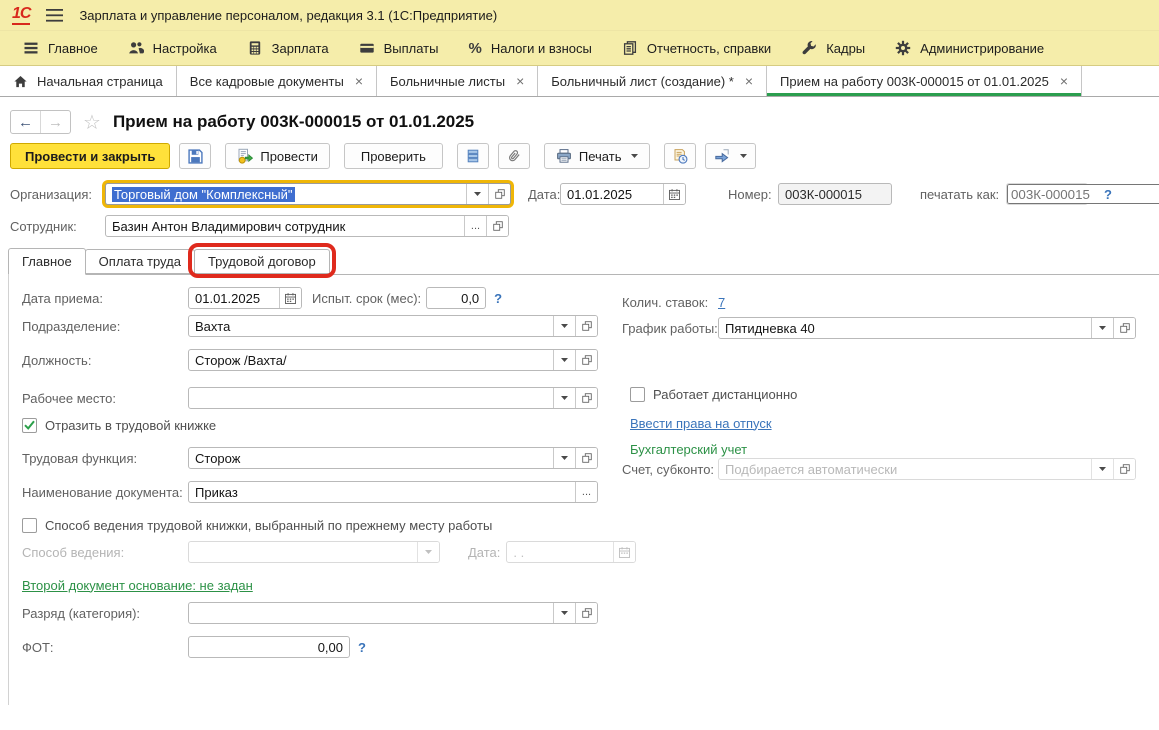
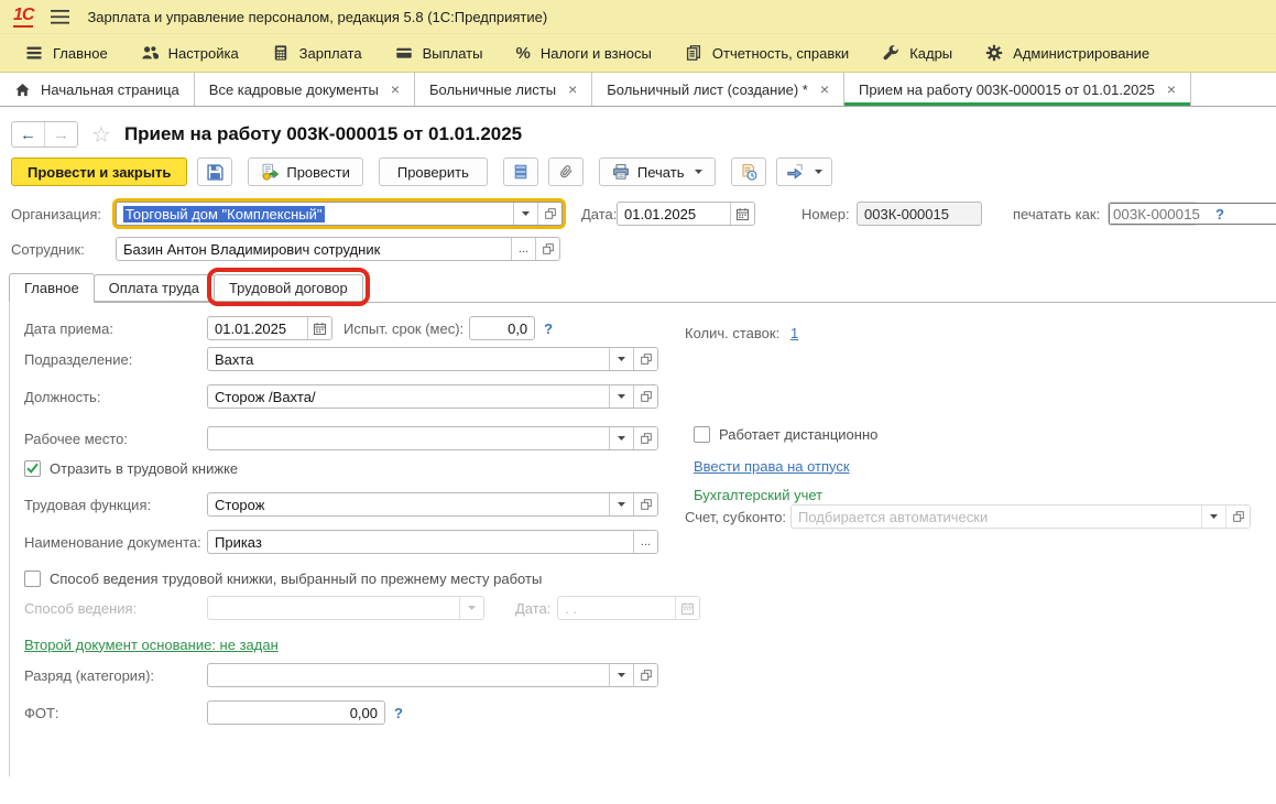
  1С
- Зарплата и управление персоналом, редакция 3.1 (1С:Предприятие)
+ Зарплата и управление персоналом, редакция 5.8 (1С:Предприятие)
  Главное
  Настройка
  Зарплата
  Выплаты
  %
  Налоги и взносы
  Отчетность, справки
  Кадры
  Администрирование
  Начальная страница
  Все кадровые документы
  ×
  Больничные листы
  ×
  Больничный лист (создание) *
  ×
  Прием на работу 003К-000015 от 01.01.2025
  ×
  ←
  →
  ☆
  Прием на работу 003К-000015 от 01.01.2025
  Провести и закрыть
  Провести
  Проверить
  Печать
  Организация:
  Торговый дом "Комплексный"
  Дата:
  01.01.2025
  Номер:
  003К-000015
  печатать как:
  003К-000015
  ?
  Сотрудник:
  Базин Антон Владимирович сотрудник
  ...
  Главное
  Оплата труда
  Трудовой договор
  Дата приема:
  01.01.2025
  Испыт. срок (мес):
  0,0
  ?
  Подразделение:
  Вахта
  Должность:
  Сторож /Вахта/
  Рабочее место:
  Отразить в трудовой книжке
  Трудовая функция:
  Сторож
  Наименование документа:
  Приказ
  ...
  Способ ведения трудовой книжки, выбранный по прежнему месту работы
  Способ ведения:
  Дата:
  . .
  Второй документ основание: не задан
  Разряд (категория):
  ФОТ:
  0,00
  ?
  Колич. ставок:
- 7
+ 1
- График работы:
- Пятидневка 40
  Работает дистанционно
  Ввести права на отпуск
  Бухгалтерский учет
  Счет, субконто:
  Подбирается автоматически
